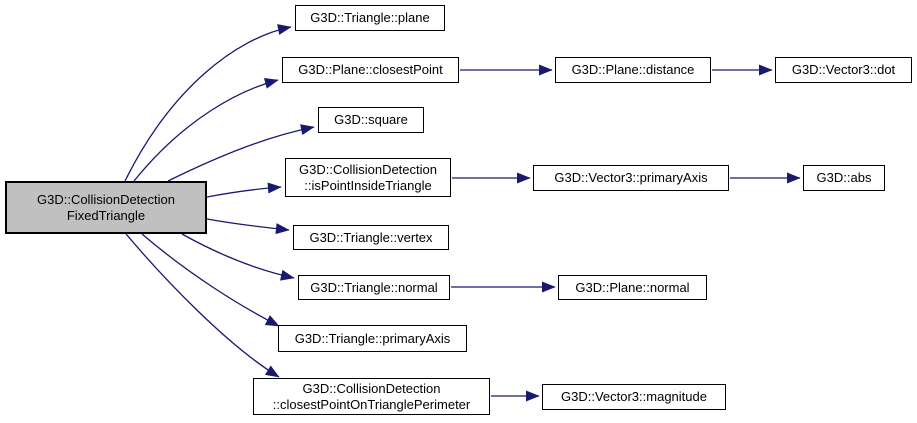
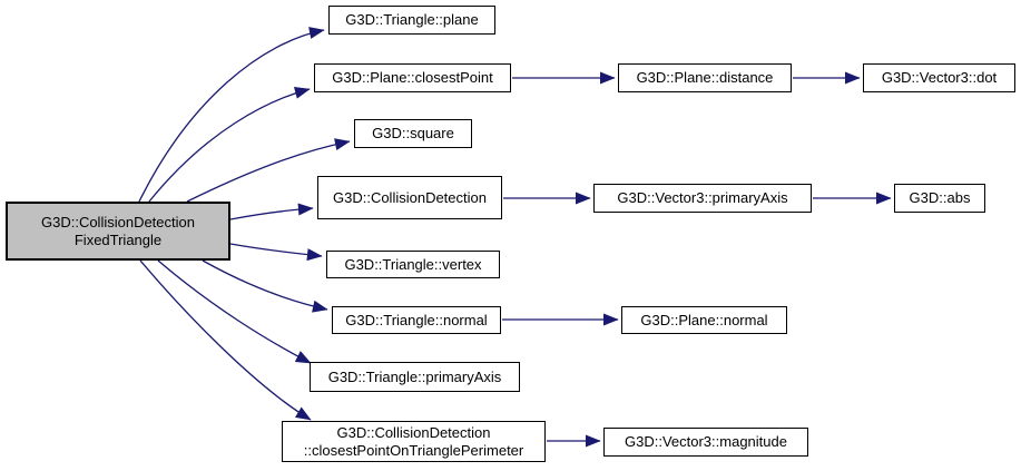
  G3D::CollisionDetection
  FixedTriangle
  G3D::Triangle::plane
  G3D::Plane::closestPoint
  G3D::Plane::distance
  G3D::Vector3::dot
  G3D::square
  G3D::CollisionDetection
- ::isPointInsideTriangle
  G3D::Vector3::primaryAxis
  G3D::abs
  G3D::Triangle::vertex
  G3D::Triangle::normal
  G3D::Plane::normal
  G3D::Triangle::primaryAxis
  G3D::CollisionDetection
  ::closestPointOnTrianglePerimeter
  G3D::Vector3::magnitude
